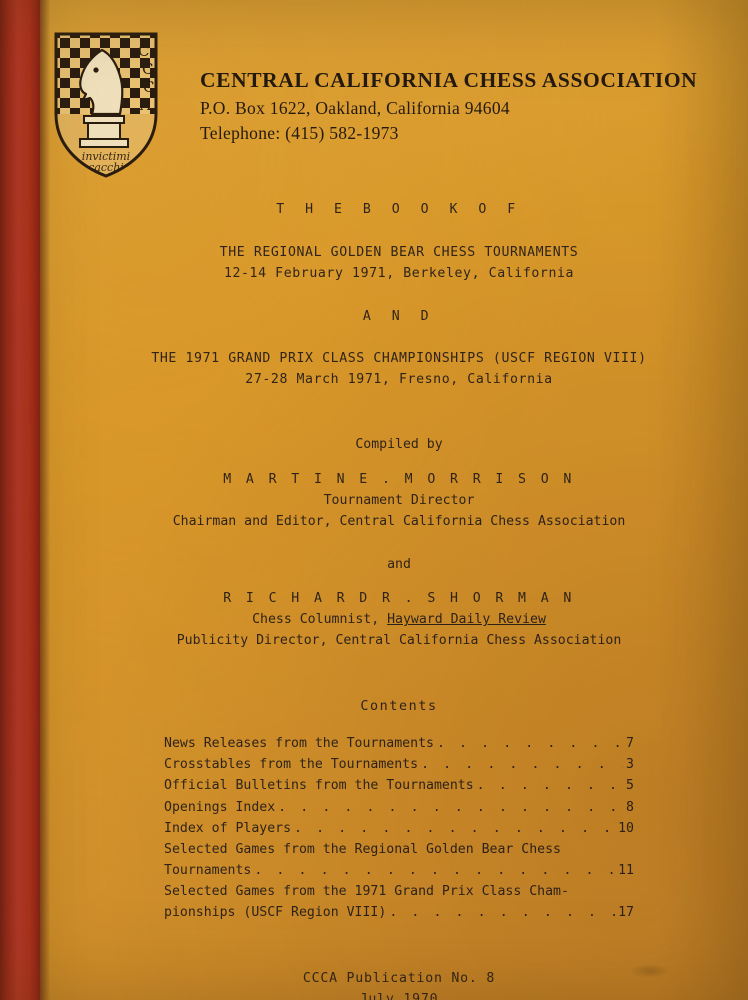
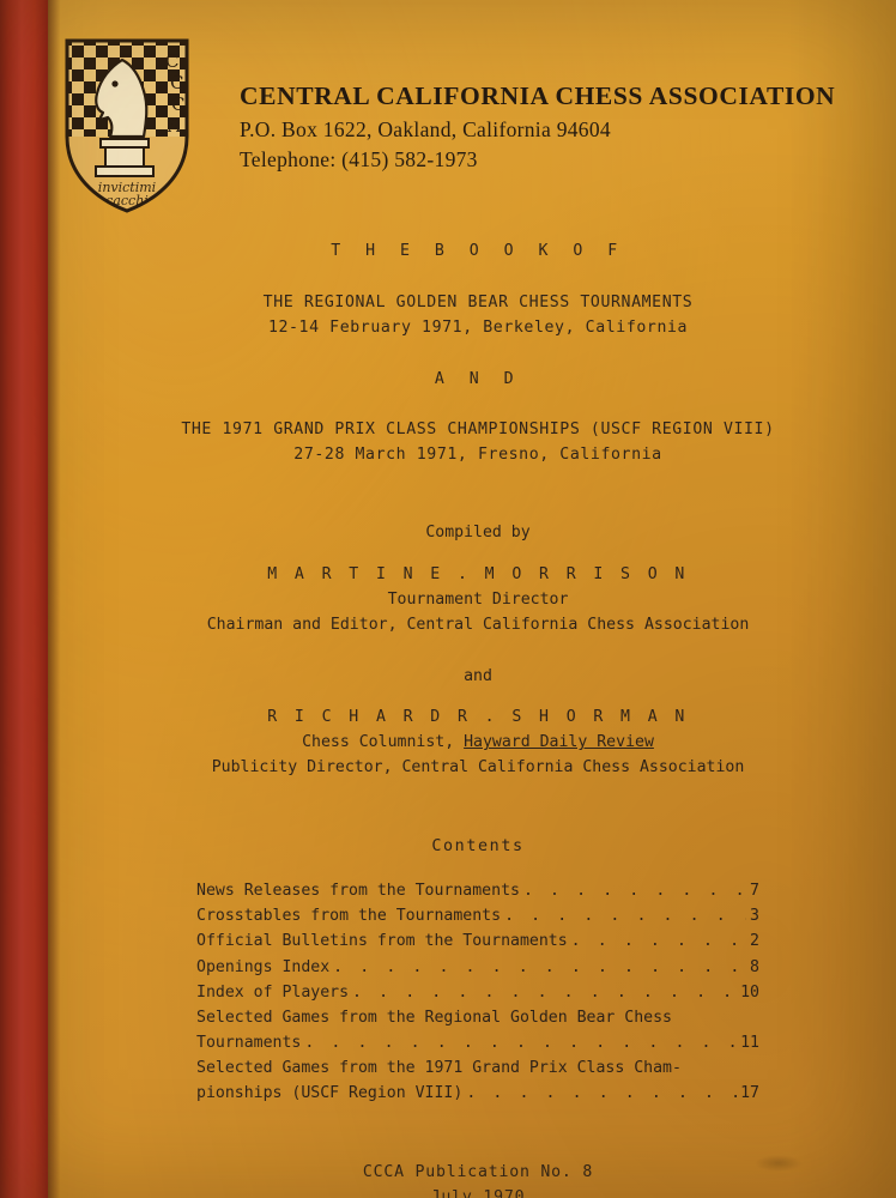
  invictimi
  C
  C
  C
  A
  CENTRAL CALIFORNIA CHESS ASSOCIATION
  P.O. Box 1622, Oakland, California 94604
  Telephone: (415) 582-1973
  T H E B O O K O F
  THE REGIONAL GOLDEN BEAR CHESS TOURNAMENTS
  12-14 February 1971, Berkeley, California
  A N D
  THE 1971 GRAND PRIX CLASS CHAMPIONSHIPS (USCF REGION VIII)
  27-28 March 1971, Fresno, California
  Compiled by
  M A R T I N E . M O R R I S O N
  Tournament Director
  Chairman and Editor, Central California Chess Association
  and
  R I C H A R D R . S H O R M A N
  Chess Columnist, Hayward Daily Review
  Publicity Director, Central California Chess Association
  Contents
  News Releases from the Tournaments
  7
  Crosstables from the Tournaments
  3
  Official Bulletins from the Tournaments
- 5
+ 2
  Openings Index
  8
  Index of Players
  10
  Selected Games from the Regional Golden Bear Chess
  Tournaments
  11
  Selected Games from the 1971 Grand Prix Class Cham-
  pionships (USCF Region VIII)
  17
  CCCA Publication No. 8
  July 1970
